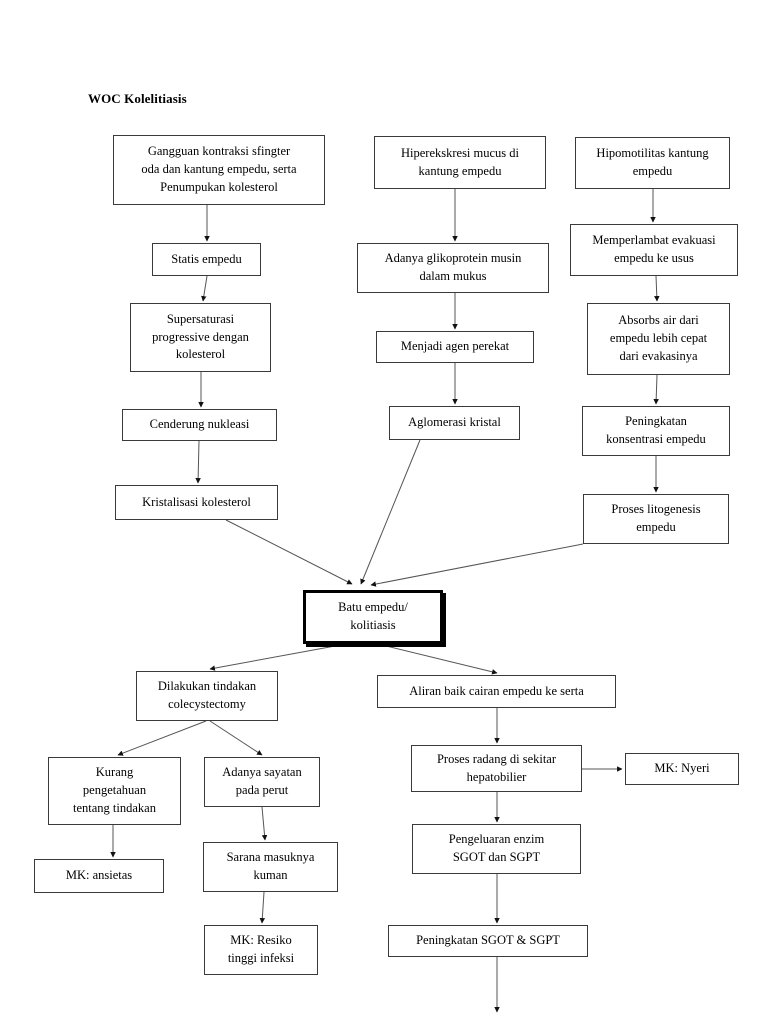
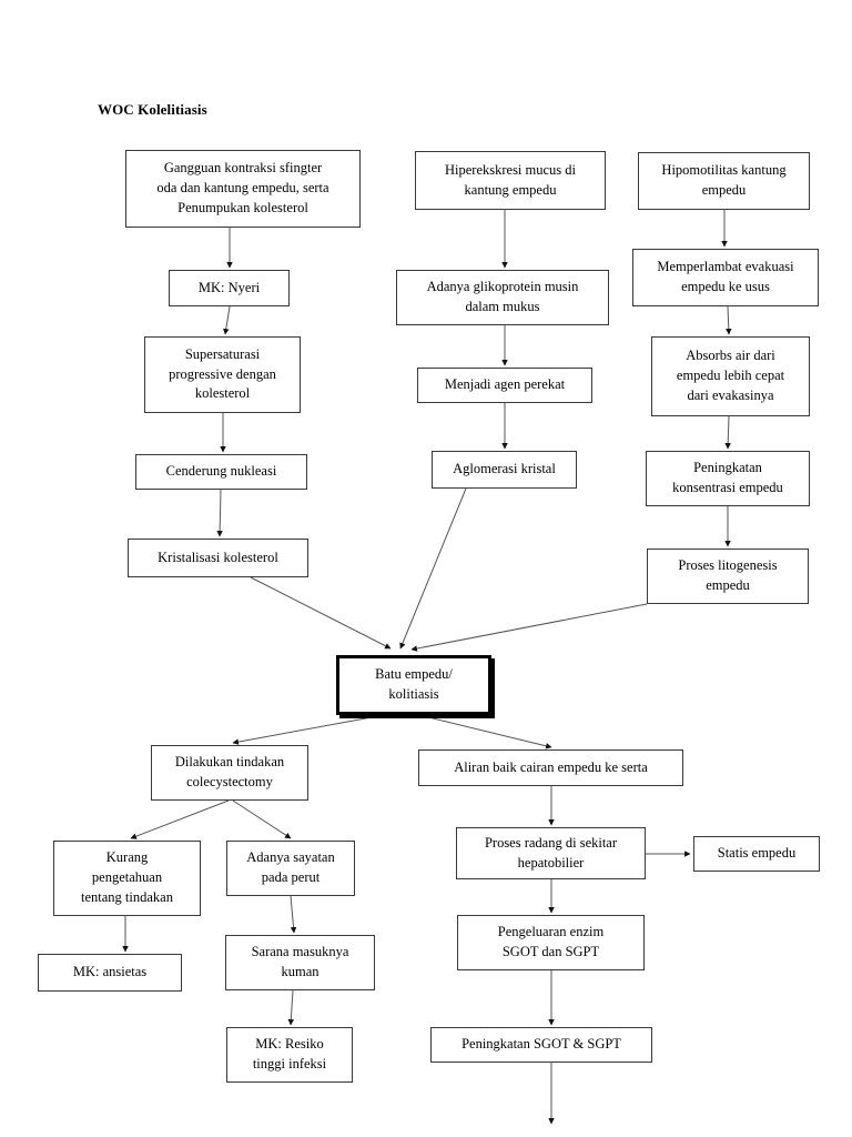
  WOC Kolelitiasis
  Gangguan kontraksi sfingter
  oda dan kantung empedu, serta
  Penumpukan kolesterol
- Statis empedu
+ MK: Nyeri
  Supersaturasi
  progressive dengan
  kolesterol
  Cenderung nukleasi
  Kristalisasi kolesterol
  Hiperekskresi mucus di
  kantung empedu
  Adanya glikoprotein musin
  dalam mukus
  Menjadi agen perekat
  Aglomerasi kristal
  Hipomotilitas kantung
  empedu
  Memperlambat evakuasi
  empedu ke usus
  Absorbs air dari
  empedu lebih cepat
  dari evakasinya
  Peningkatan
  konsentrasi empedu
  Proses litogenesis
  empedu
  Batu empedu/
  kolitiasis
  Dilakukan tindakan
  colecystectomy
  Aliran baik cairan empedu ke serta
  Kurang
  pengetahuan
  tentang tindakan
  Adanya sayatan
  pada perut
  MK: ansietas
  Sarana masuknya
  kuman
  MK: Resiko
  tinggi infeksi
  Proses radang di sekitar
  hepatobilier
- MK: Nyeri
+ Statis empedu
  Pengeluaran enzim
  SGOT dan SGPT
  Peningkatan SGOT & SGPT
